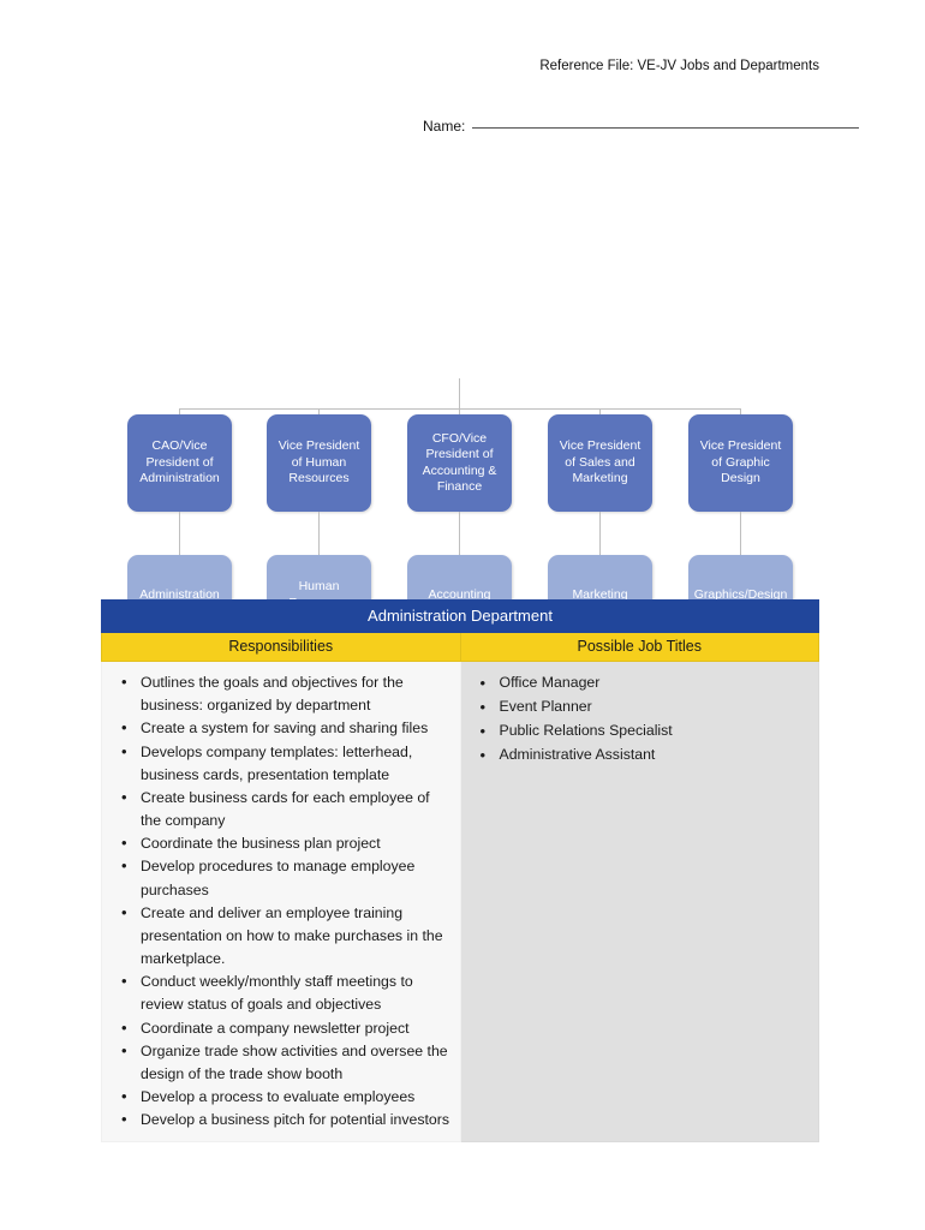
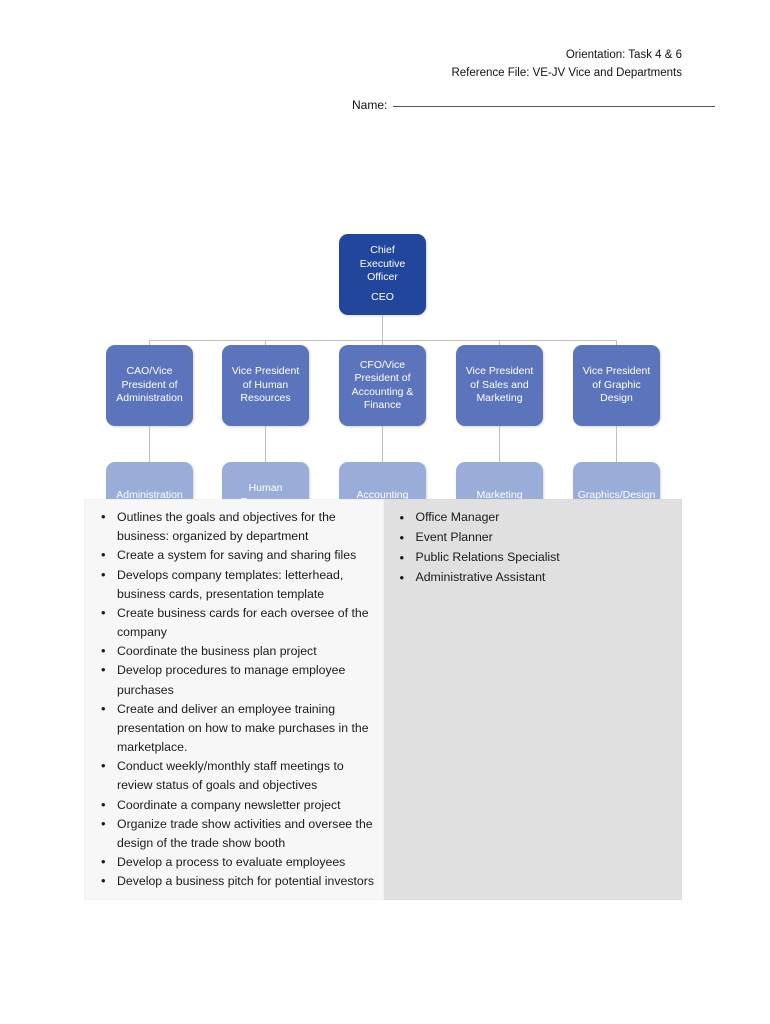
+ Orientation: Task 4 & 6
- Reference File: VE-JV Jobs and Departments
+ Reference File: VE-JV Vice and Departments
  Name:
+ Chief
+ Executive
+ Officer
+ CEO
  CAO/Vice
  President of
  Administration
  Vice President
  of Human
  Resources
  CFO/Vice
  President of
  Accounting &
  Finance
  Vice President
  of Sales and
  Marketing
  Vice President
  of Graphic
  Design
  Administration
  Human
  Accounting
  Marketing
  Graphics/Design
- Administration Department
- Responsibilities	Possible Job Titles
- Outlines the goals and objectives for the business: organized by department Create a system for saving and sharing files Develops company templates: letterhead, business cards, presentation template Create business cards for each employee of the company Coordinate the business plan project Develop procedures to manage employee purchases Create and deliver an employee training presentation on how to make purchases in the marketplace. Conduct weekly/monthly staff meetings to review status of goals and objectives Coordinate a company newsletter project Organize trade show activities and oversee the design of the trade show booth Develop a process to evaluate employees Develop a business pitch for potential investors	Office Manager Event Planner Public Relations Specialist Administrative Assistant
+ Outlines the goals and objectives for the business: organized by department Create a system for saving and sharing files Develops company templates: letterhead, business cards, presentation template Create business cards for each oversee of the company Coordinate the business plan project Develop procedures to manage employee purchases Create and deliver an employee training presentation on how to make purchases in the marketplace. Conduct weekly/monthly staff meetings to review status of goals and objectives Coordinate a company newsletter project Organize trade show activities and oversee the design of the trade show booth Develop a process to evaluate employees Develop a business pitch for potential investors	Office Manager Event Planner Public Relations Specialist Administrative Assistant
